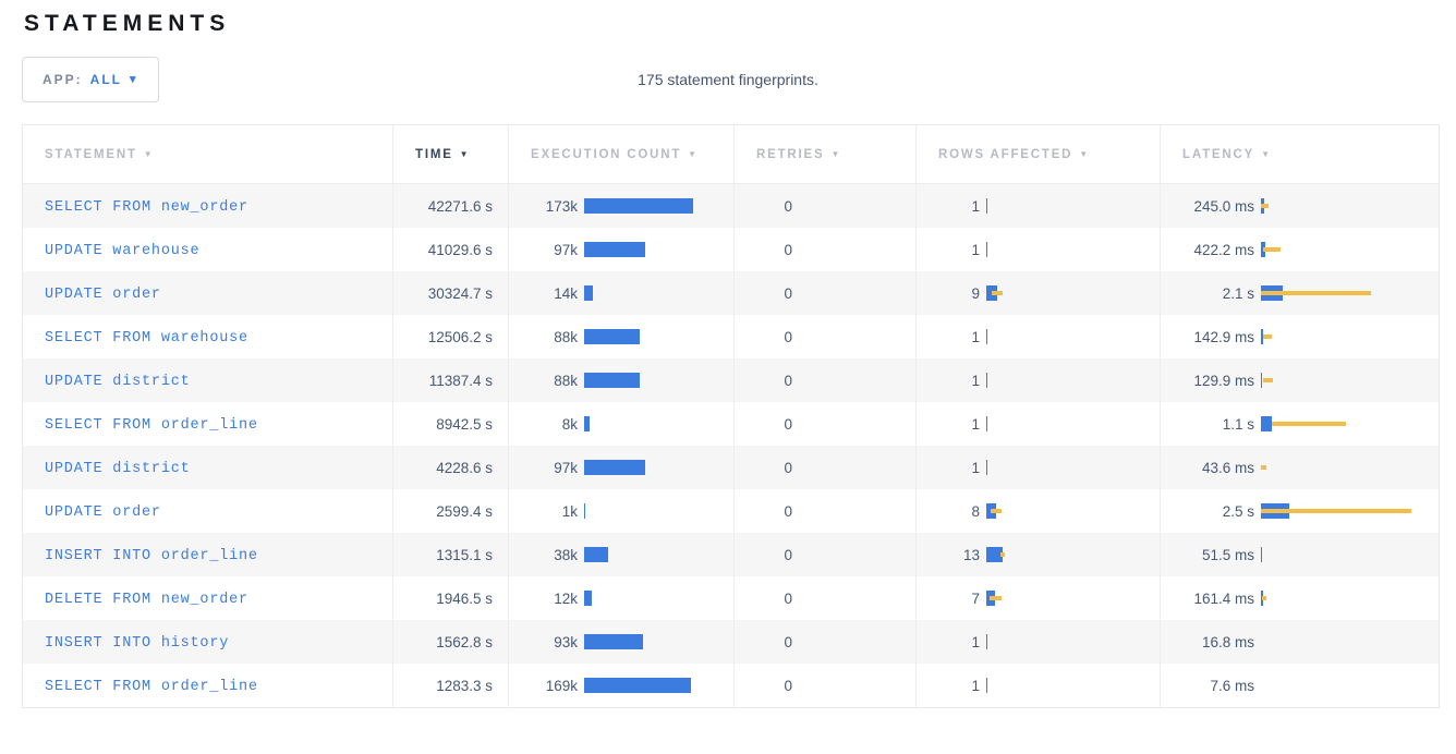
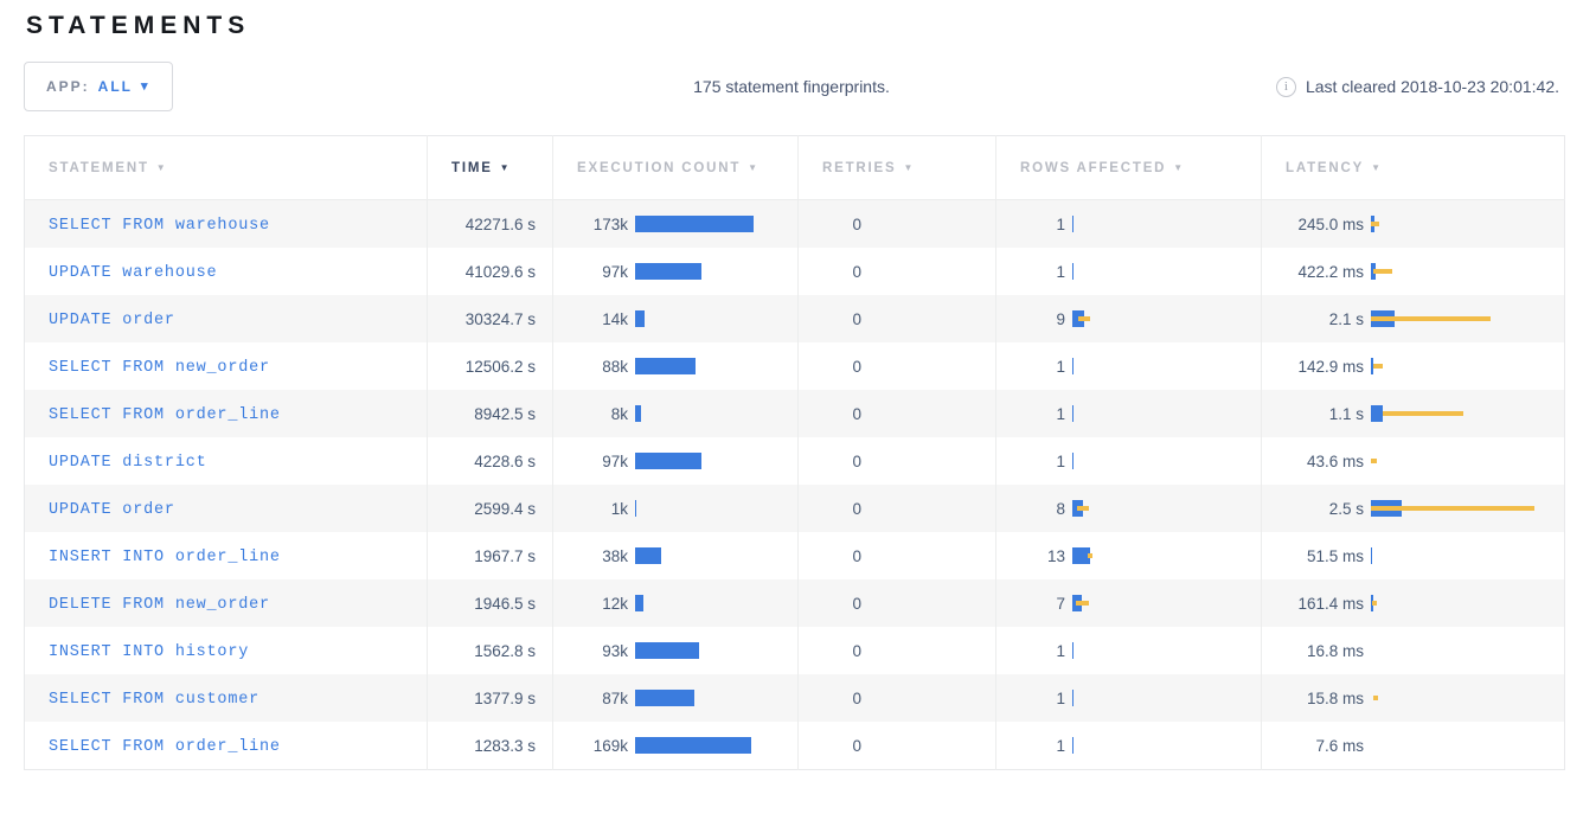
  STATEMENTS
  APP:
  ALL
  ▾
  175 statement fingerprints.
+ i
+ Last cleared 2018-10-23 20:01:42.
  STATEMENT ▼	TIME ▼	EXECUTION COUNT ▼	RETRIES ▼	ROWS AFFECTED ▼	LATENCY ▼
- SELECT FROM new_order	42271.6 s	173k	0	1	245.0 ms
+ SELECT FROM warehouse	42271.6 s	173k	0	1	245.0 ms
  UPDATE warehouse	41029.6 s	97k	0	1	422.2 ms
  UPDATE order	30324.7 s	14k	0	9	2.1 s
- SELECT FROM warehouse	12506.2 s	88k	0	1	142.9 ms
+ SELECT FROM new_order	12506.2 s	88k	0	1	142.9 ms
- UPDATE district	11387.4 s	88k	0	1	129.9 ms
  SELECT FROM order_line	8942.5 s	8k	0	1	1.1 s
  UPDATE district	4228.6 s	97k	0	1	43.6 ms
  UPDATE order	2599.4 s	1k	0	8	2.5 s
- INSERT INTO order_line	1315.1 s	38k	0	13	51.5 ms
+ INSERT INTO order_line	1967.7 s	38k	0	13	51.5 ms
  DELETE FROM new_order	1946.5 s	12k	0	7	161.4 ms
  INSERT INTO history	1562.8 s	93k	0	1	16.8 ms
+ SELECT FROM customer	1377.9 s	87k	0	1	15.8 ms
  SELECT FROM order_line	1283.3 s	169k	0	1	7.6 ms
